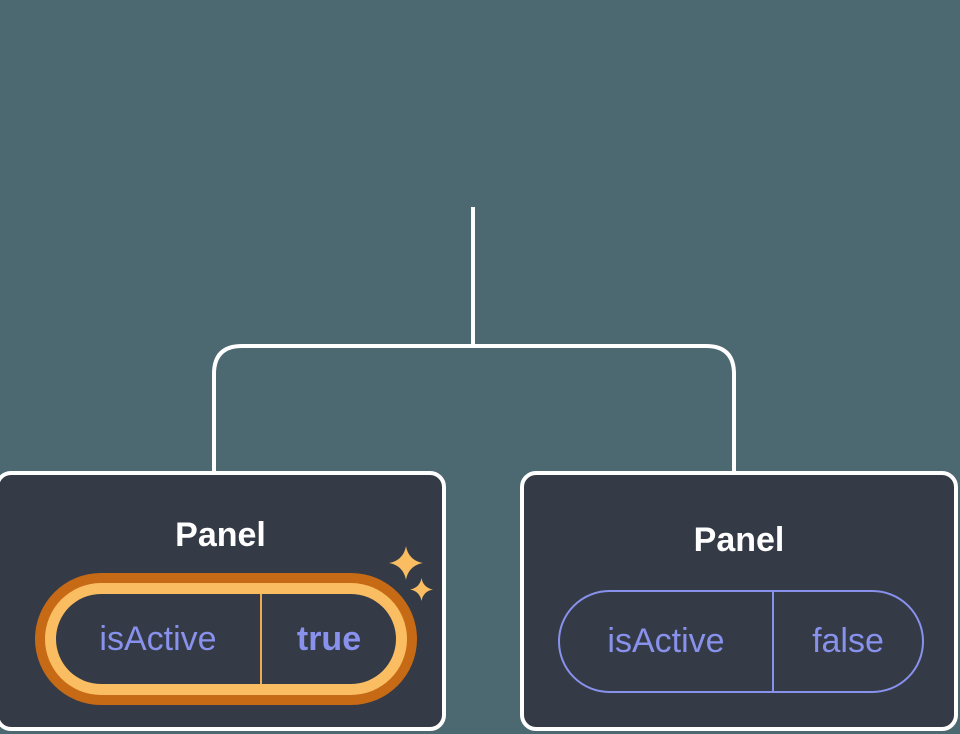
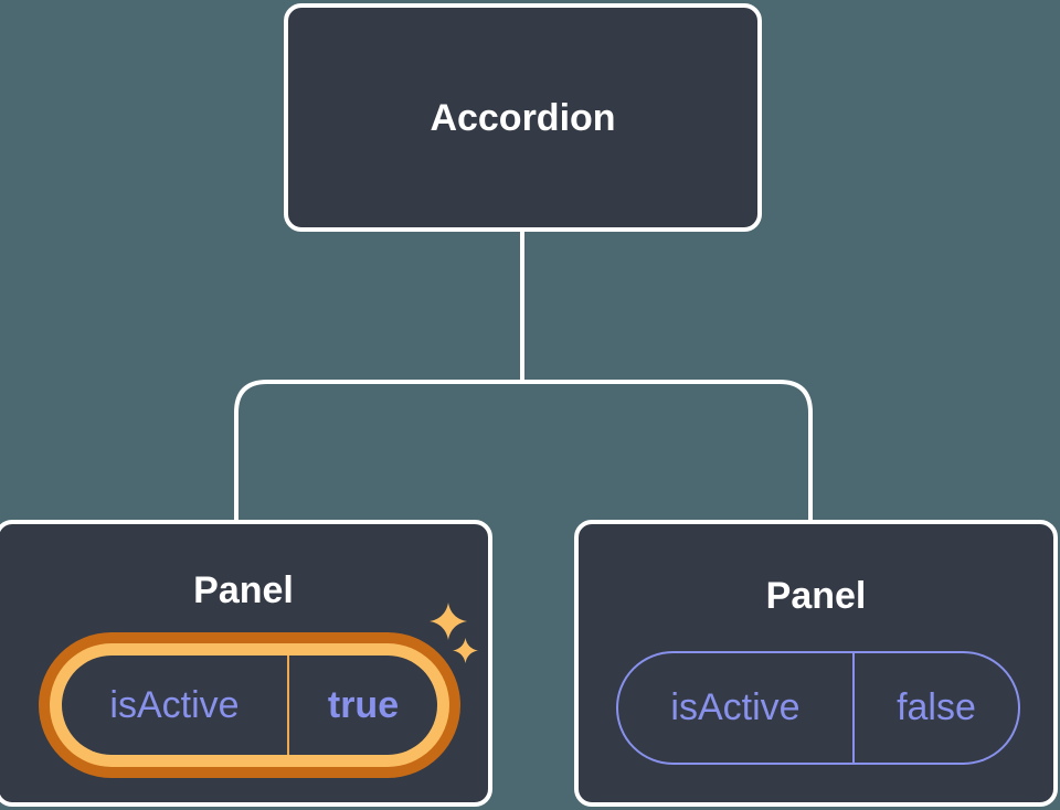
+ Accordion
  Panel
  isActive
  true
  Panel
  isActive
  false
